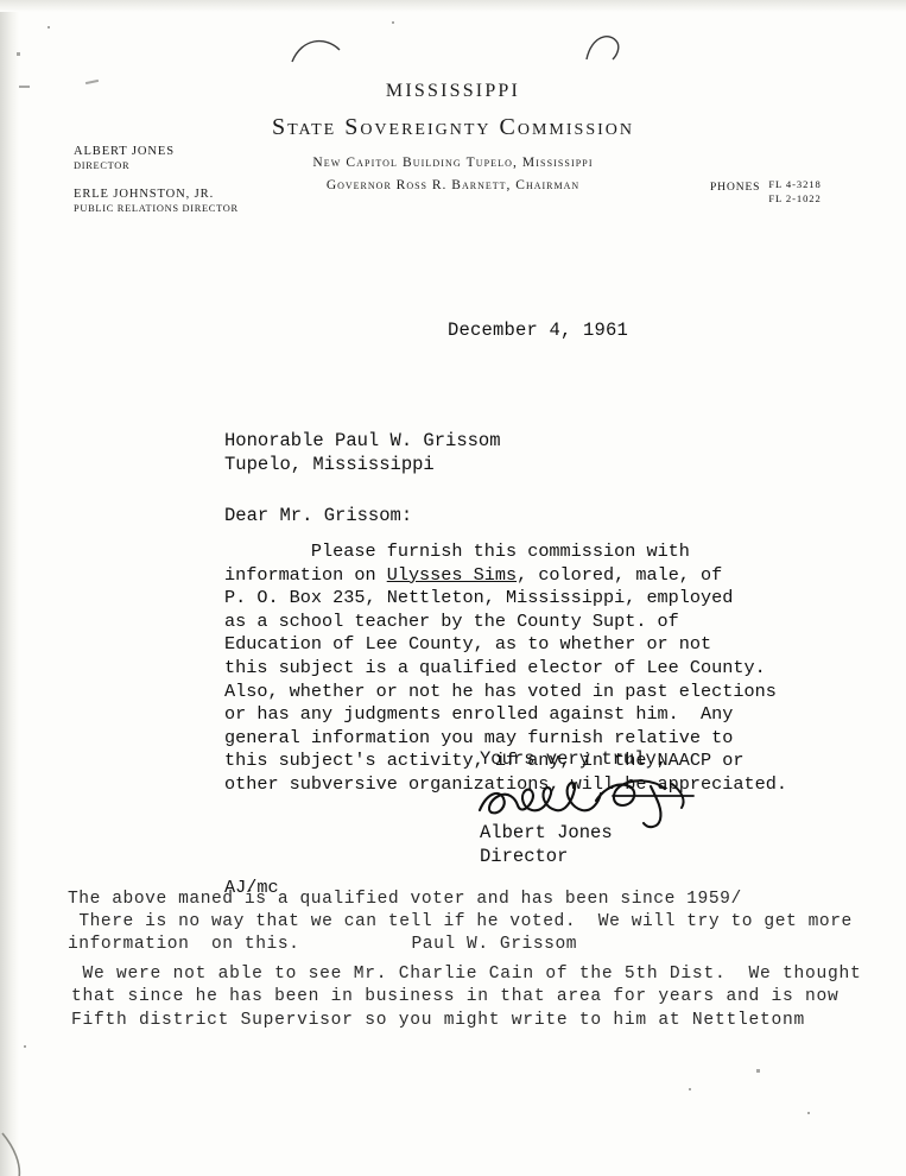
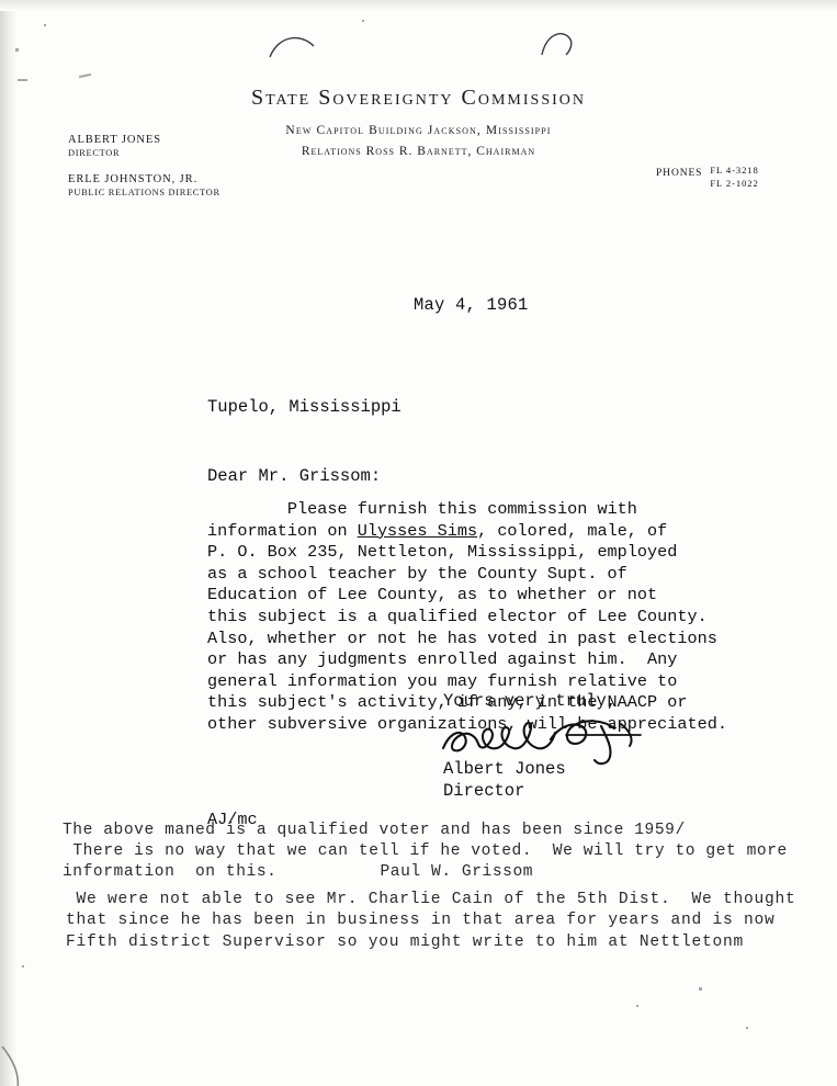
- MISSISSIPPI
  State Sovereignty Commission
- New Capitol Building Tupelo, Mississippi
+ New Capitol Building Jackson, Mississippi
- Governor Ross R. Barnett, Chairman
+ Relations Ross R. Barnett, Chairman
  ALBERT JONES
  DIRECTOR
  ERLE JOHNSTON, JR.
  PUBLIC RELATIONS DIRECTOR
  PHONES
  FL 4-3218
  FL 2-1022
- December 4, 1961
+ May 4, 1961
- Honorable Paul W. Grissom
  Tupelo, Mississippi
  Dear Mr. Grissom:
  Please furnish this commission with
  information on Ulysses Sims, colored, male, of
  P. O. Box 235, Nettleton, Mississippi, employed
  as a school teacher by the County Supt. of
  Education of Lee County, as to whether or not
  this subject is a qualified elector of Lee County.
  Also, whether or not he has voted in past elections
  or has any judgments enrolled against him. Any
  general information you may furnish relative to
  this subject's activity, if any, in the NAACP or
  other subversive organizations, will be apreciated.
  Yours very truly,
  Albert Jones
  Director
  AJ/mc
  The above maned is a qualified voter and has been since 1959/
  There is no way that we can tell if he voted. We will try to get more
  information on this. Paul W. Grissom
  We were not able to see Mr. Charlie Cain of the 5th Dist. We thought
  that since he has been in business in that area for years and is now
  Fifth district Supervisor so you might write to him at Nettletonm
